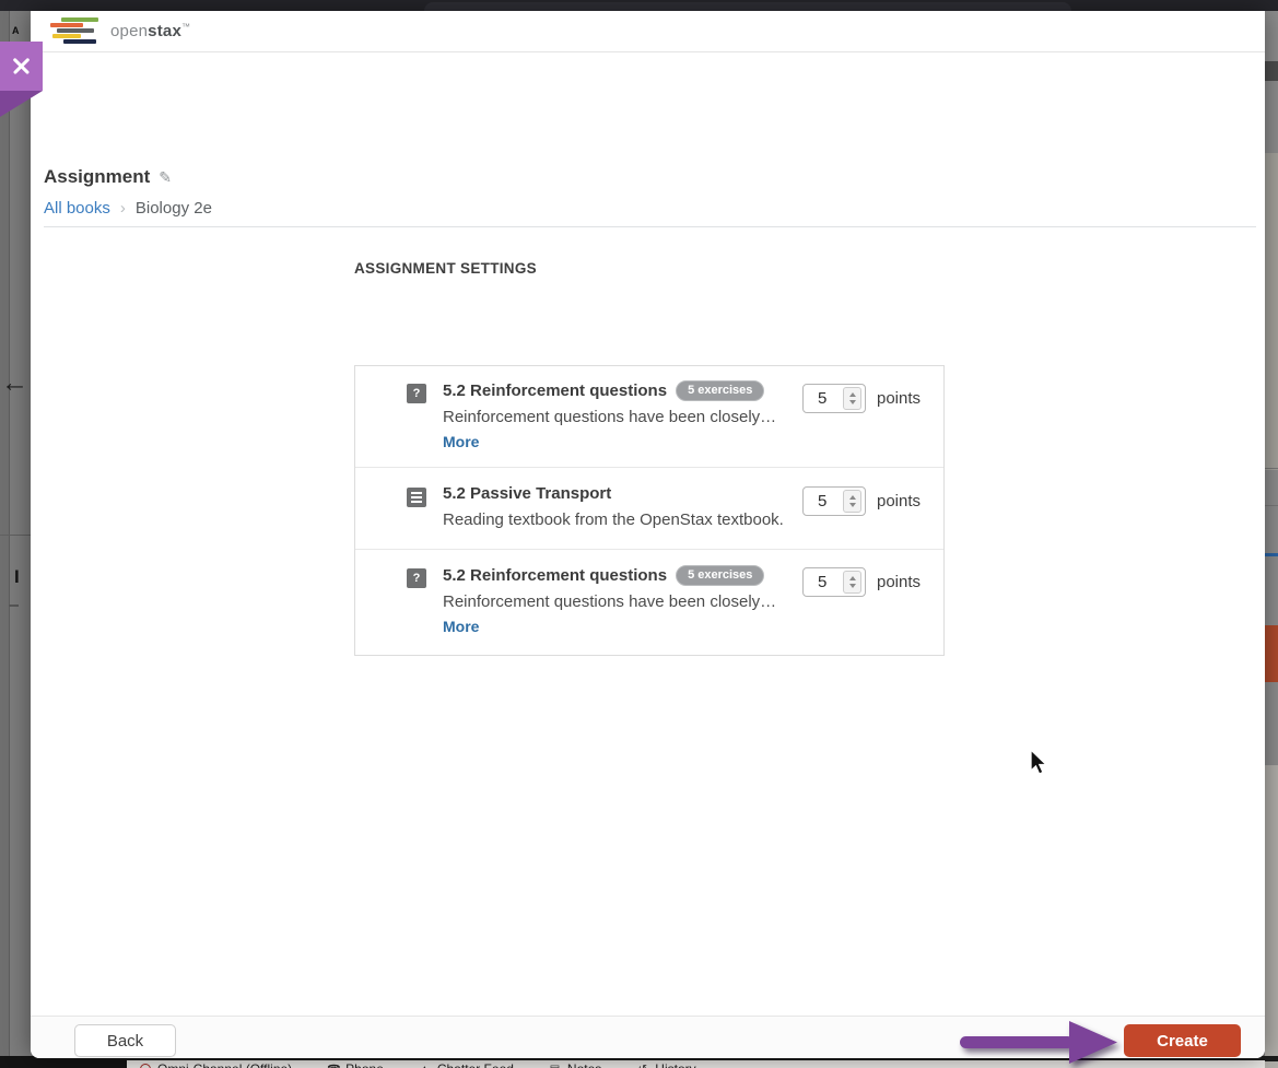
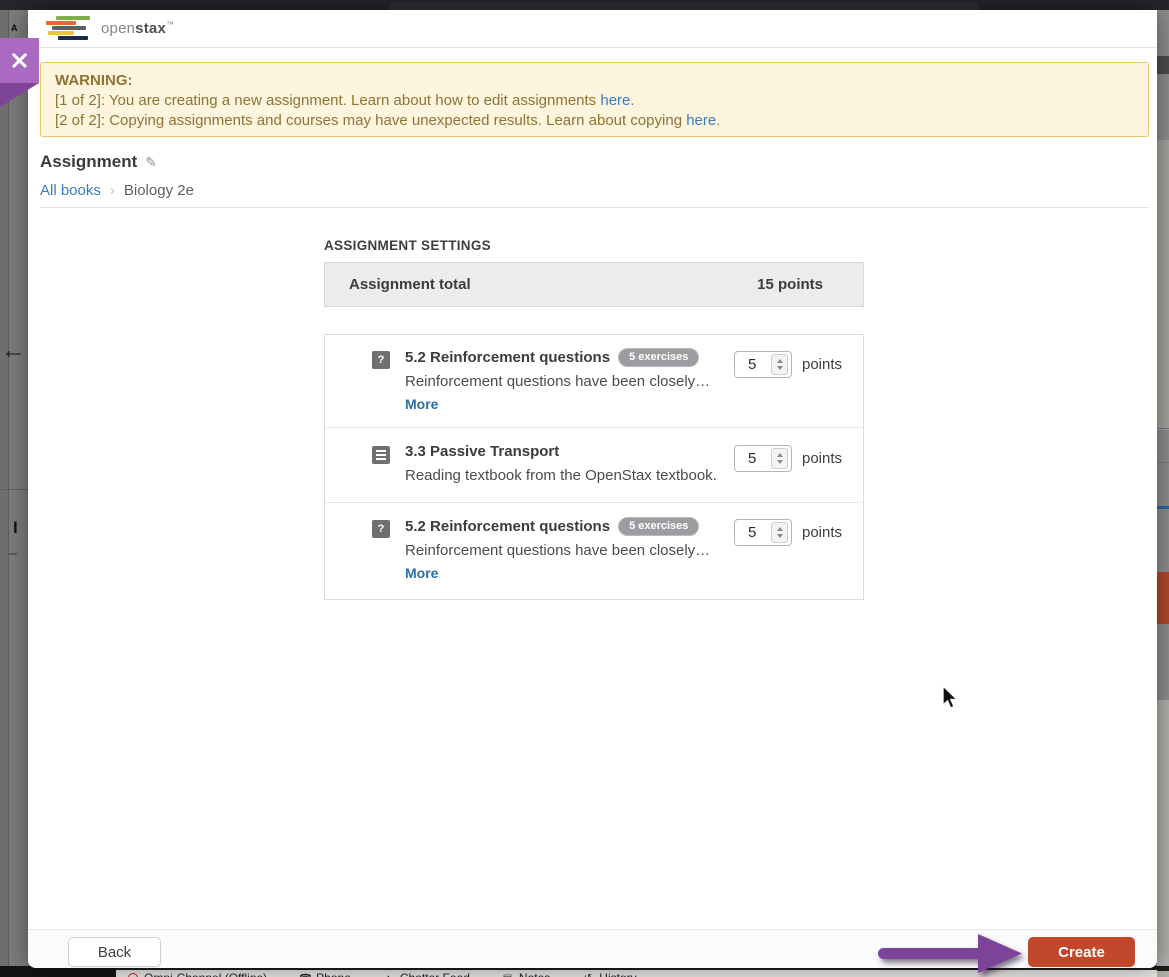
  A
  ←
  I
  openstax™
+ WARNING:
+ [1 of 2]: You are creating a new assignment. Learn about how to edit assignments here.
+ [2 of 2]: Copying assignments and courses may have unexpected results. Learn about copying here.
  Assignment ✎
  All books › Biology 2e
  ASSIGNMENT SETTINGS
+ Assignment total
+ 15 points
  ?
  5.2 Reinforcement questions 5 exercises
  Reinforcement questions have been closely…
  More
  5
  points
- 5.2 Passive Transport
+ 3.3 Passive Transport
  Reading textbook from the OpenStax textbook.
  5
  points
  ?
  5.2 Reinforcement questions 5 exercises
  Reinforcement questions have been closely…
  More
  5
  points
  Back
  Create
